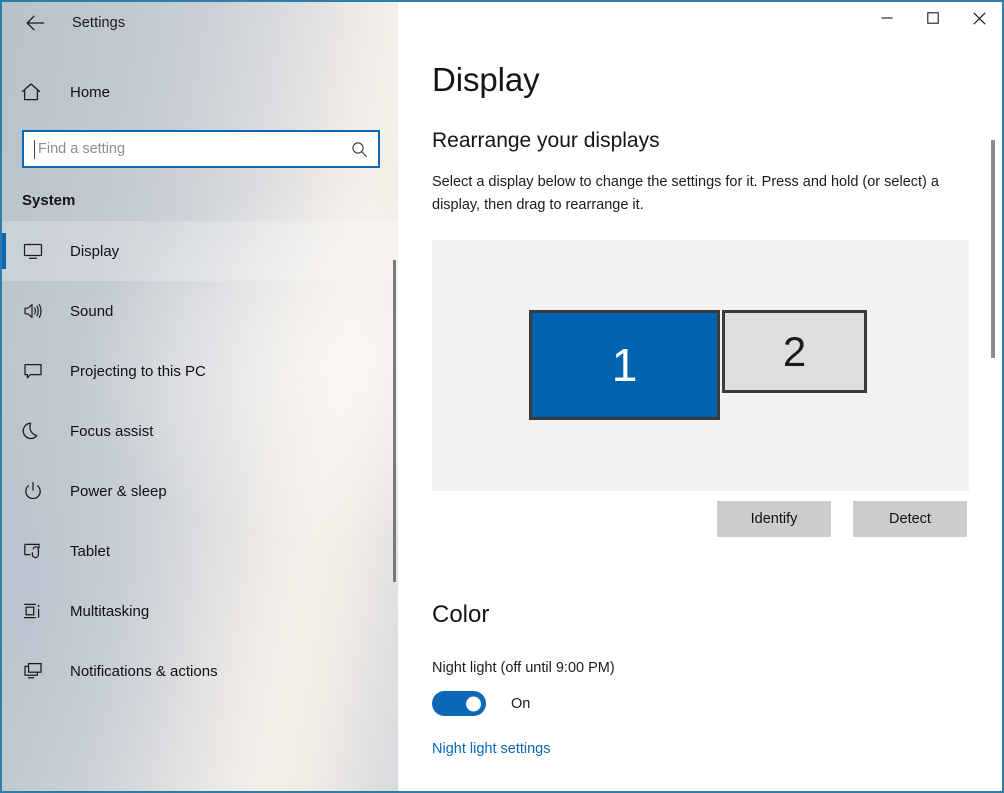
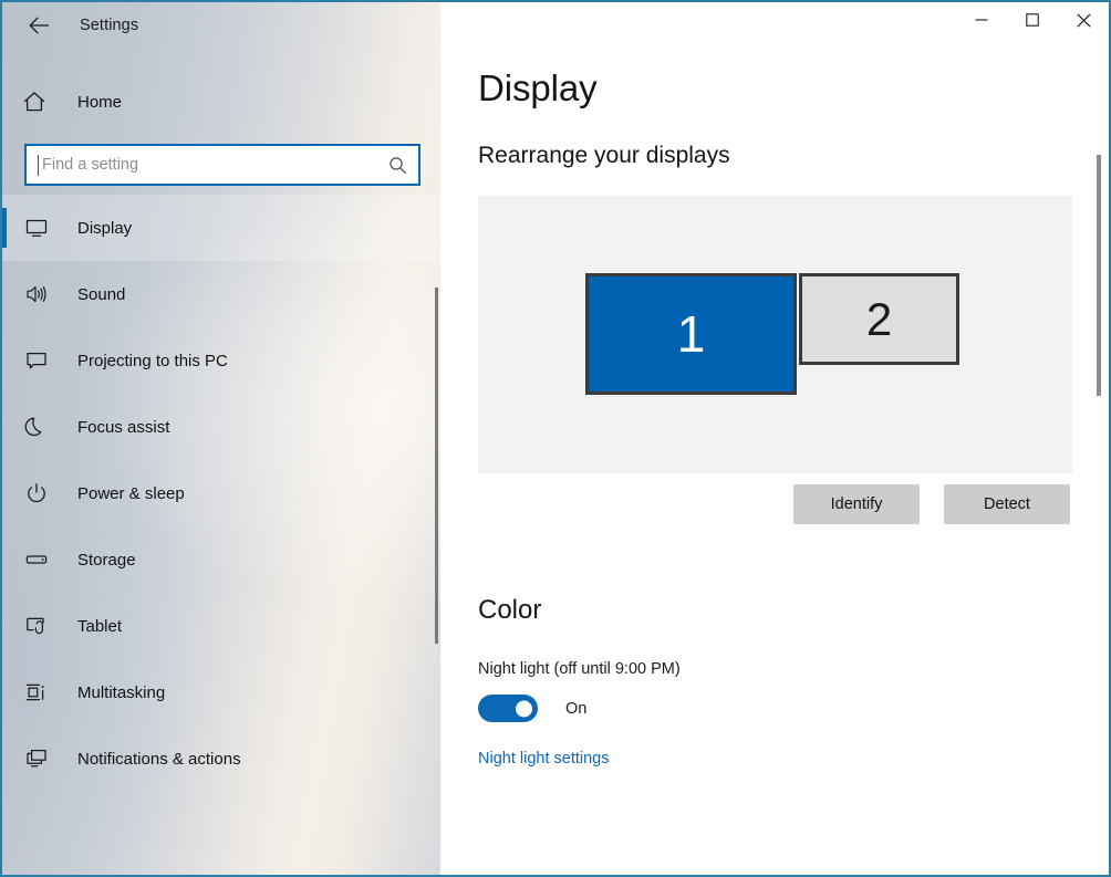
  Home
  Find a setting
- System
  Display
  Sound
  Projecting to this PC
  Focus assist
  Power & sleep
+ Storage
  Tablet
  Multitasking
  Notifications & actions
  Display
  Rearrange your displays
- Select a display below to change the settings for it. Press and hold (or select) a display, then drag to rearrange it.
  1
  2
  Identify
  Detect
  Color
  Night light (off until 9:00 PM)
  On
  Night light settings
  Settings
